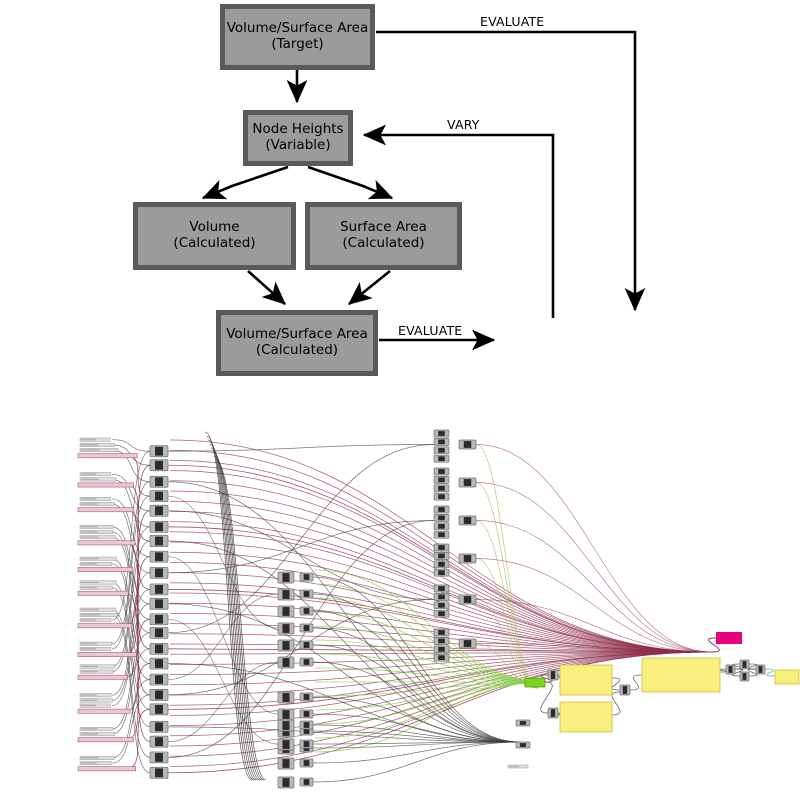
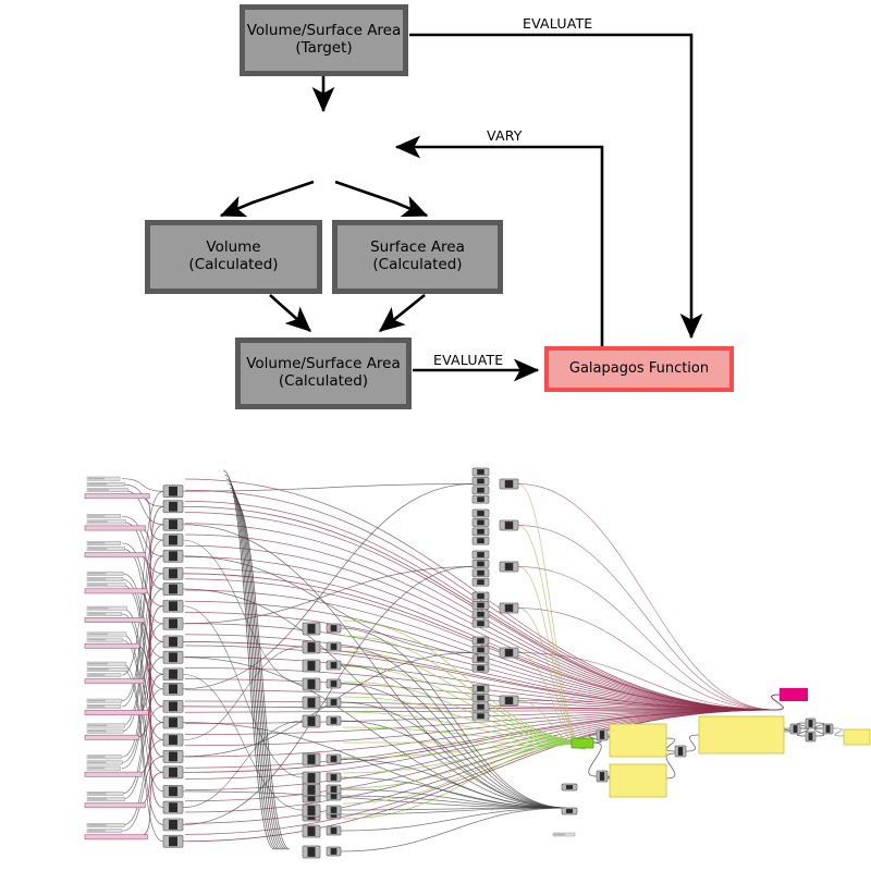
  Volume/Surface Area
  (Target)
- Node Heights
- (Variable)
  Volume
  (Calculated)
  Surface Area
  (Calculated)
  Volume/Surface Area
  (Calculated)
+ Galapagos Function
  EVALUATE
  VARY
  EVALUATE
